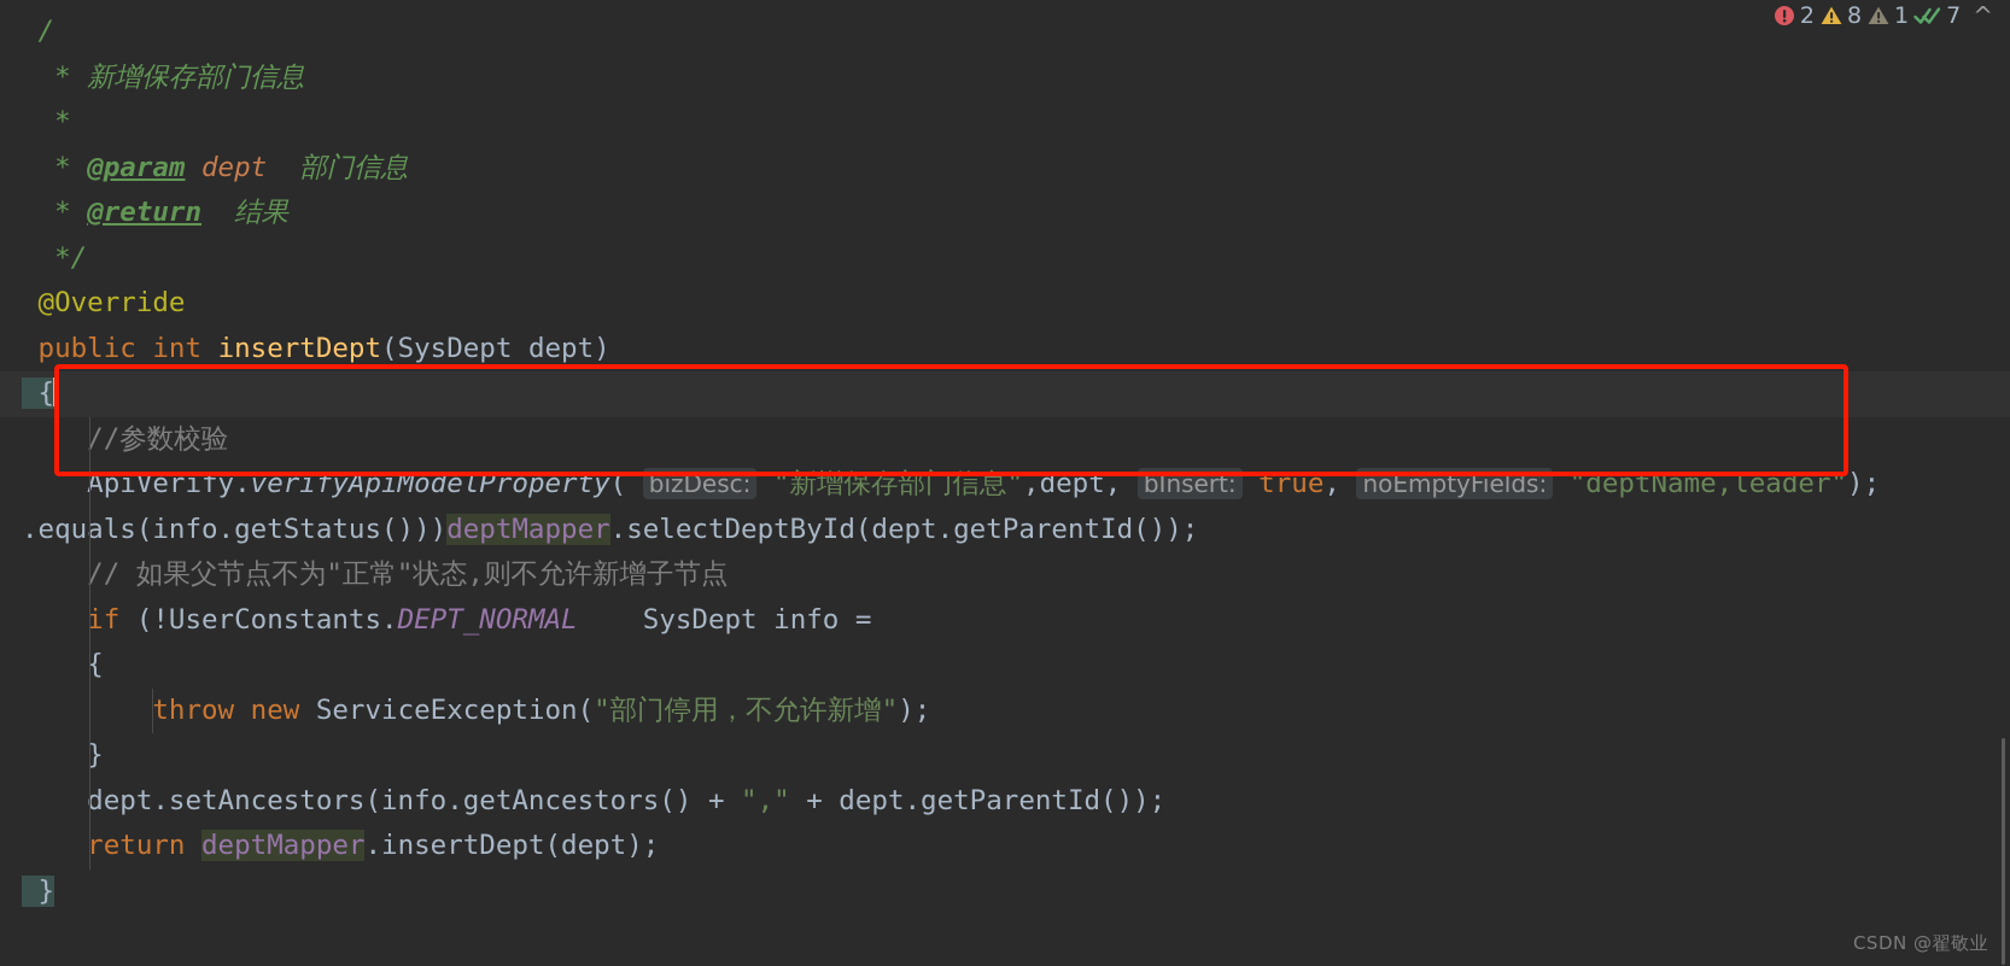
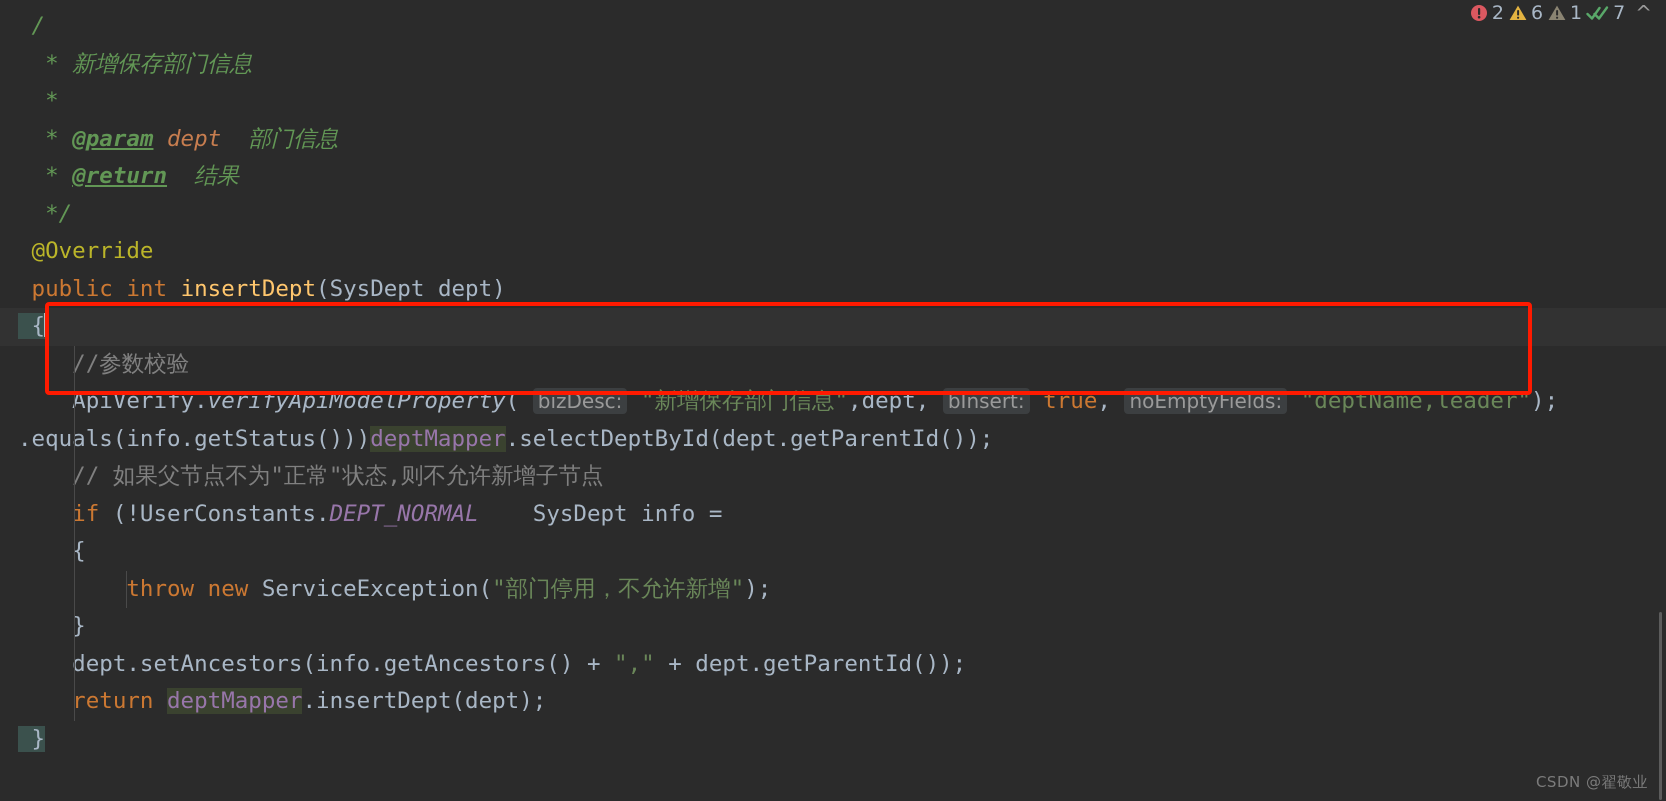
  /
  * 新增保存部门信息
  *
  * @param dept 部门信息
  * @return 结果
  */
  @Override
  public int insertDept(SysDept dept)
  {
  //参数校验
  ApiVerify.verifyApiModelProperty( bizDesc: "新增保存部门信息",dept, bInsert: true, noEmptyFields: "deptName,leader");
  .equals(info.getStatus()))deptMapper.selectDeptById(dept.getParentId());
  // 如果父节点不为"正常"状态,则不允许新增子节点
  if (!UserConstants.DEPT_NORMAL SysDept info =
  {
  throw new ServiceException("部门停用，不允许新增");
  }
  dept.setAncestors(info.getAncestors() + "," + dept.getParentId());
  return deptMapper.insertDept(dept);
  }
  2
- 8
+ 6
  1
  7
  ^
  CSDN @翟敬业
